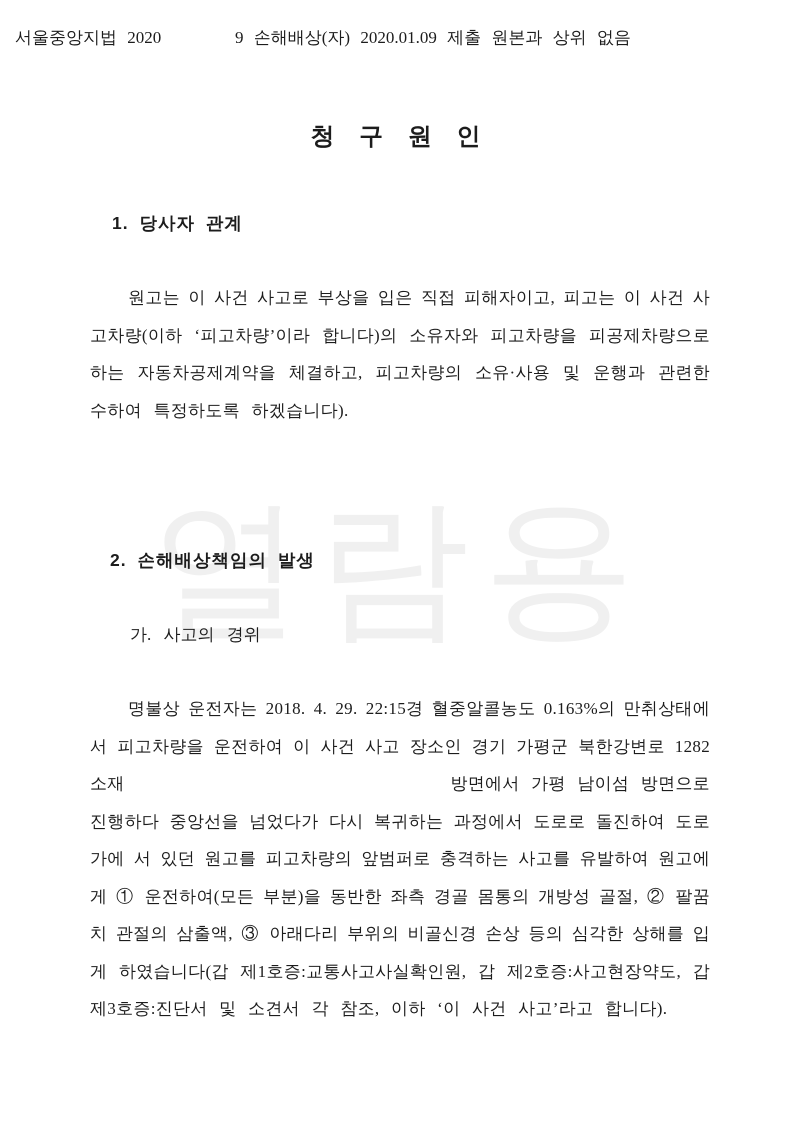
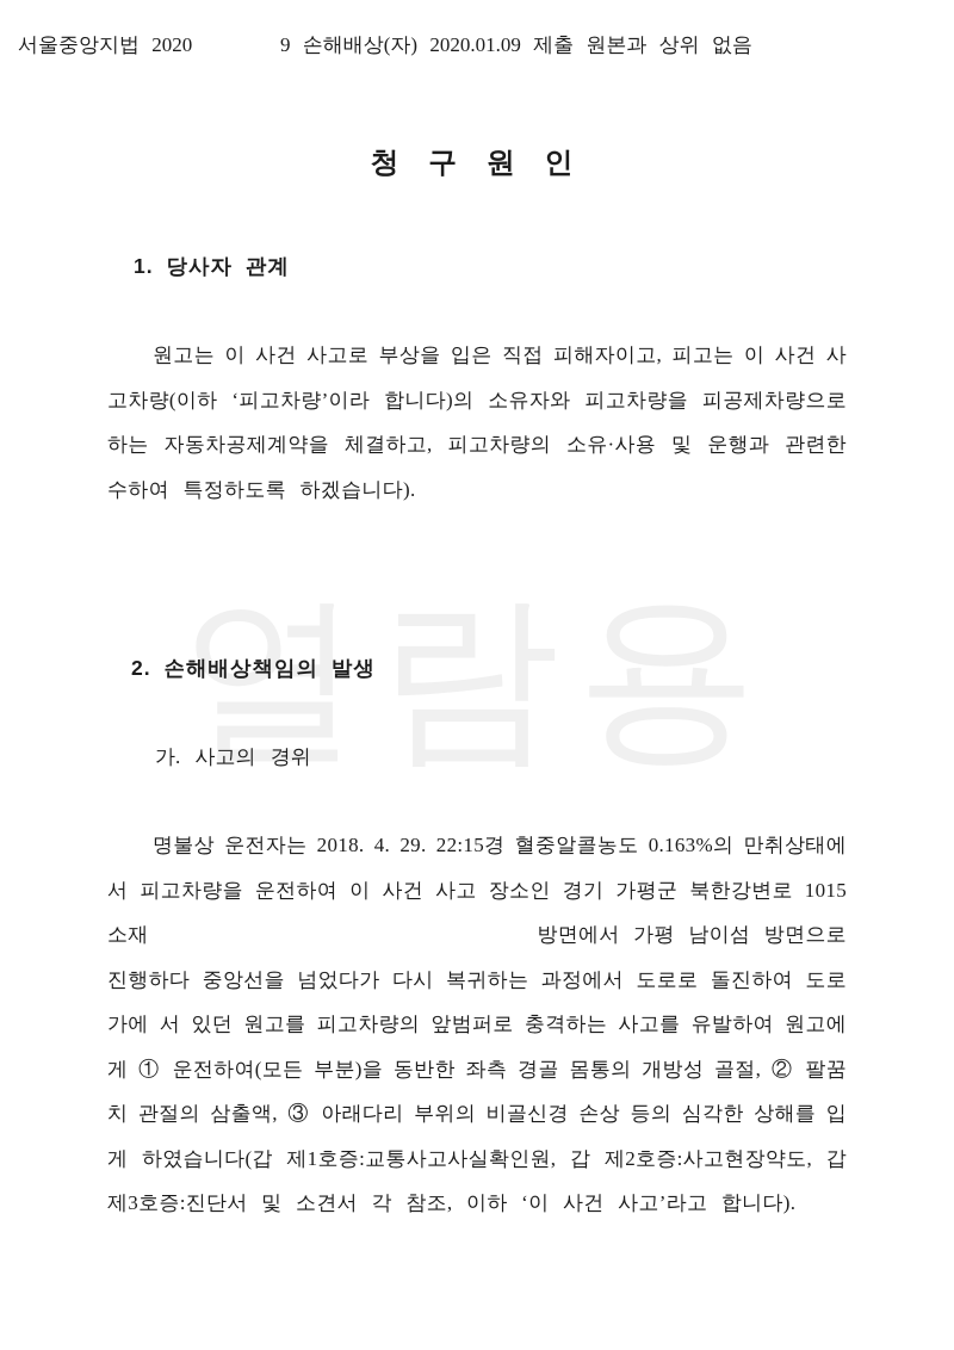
  열람용
  서울중앙지법 2020
  9 손해배상(자) 2020.01.09 제출 원본과 상위 없음
  청 구 원 인
  1. 당사자 관계
  원고는 이 사건 사고로 부상을 입은 직접 피해자이고, 피고는 이 사건 사
  고차량(이하 ‘피고차량’이라 합니다)의 소유자와 피고차량을 피공제차량으로
  하는 자동차공제계약을 체결하고, 피고차량의 소유·사용 및 운행과 관련한
  수하여 특정하도록 하겠습니다).
  2. 손해배상책임의 발생
  가. 사고의 경위
  명불상 운전자는 2018. 4. 29. 22:15경 혈중알콜농도 0.163%의 만취상태에
- 서 피고차량을 운전하여 이 사건 사고 장소인 경기 가평군 북한강변로 1282
+ 서 피고차량을 운전하여 이 사건 사고 장소인 경기 가평군 북한강변로 1015
  소재
  방면에서 가평 남이섬 방면으로
  진행하다 중앙선을 넘었다가 다시 복귀하는 과정에서 도로로 돌진하여 도로
  가에 서 있던 원고를 피고차량의 앞범퍼로 충격하는 사고를 유발하여 원고에
  게 ① 운전하여(모든 부분)을 동반한 좌측 경골 몸통의 개방성 골절, ② 팔꿈
  치 관절의 삼출액, ③ 아래다리 부위의 비골신경 손상 등의 심각한 상해를 입
  게 하였습니다(갑 제1호증:교통사고사실확인원, 갑 제2호증:사고현장약도, 갑
  제3호증:진단서 및 소견서 각 참조, 이하 ‘이 사건 사고’라고 합니다).
